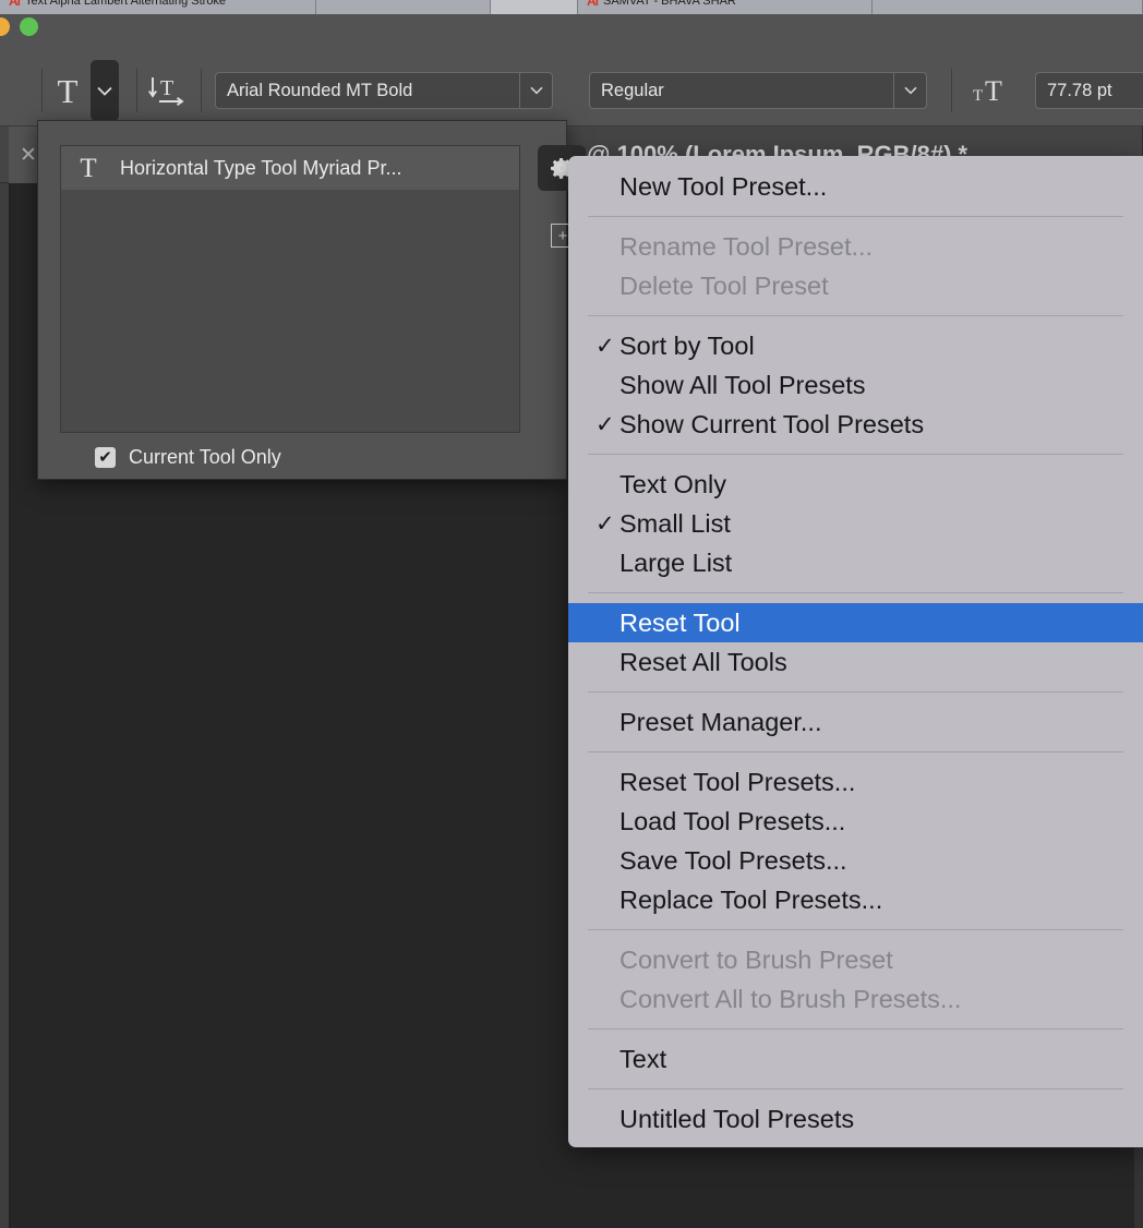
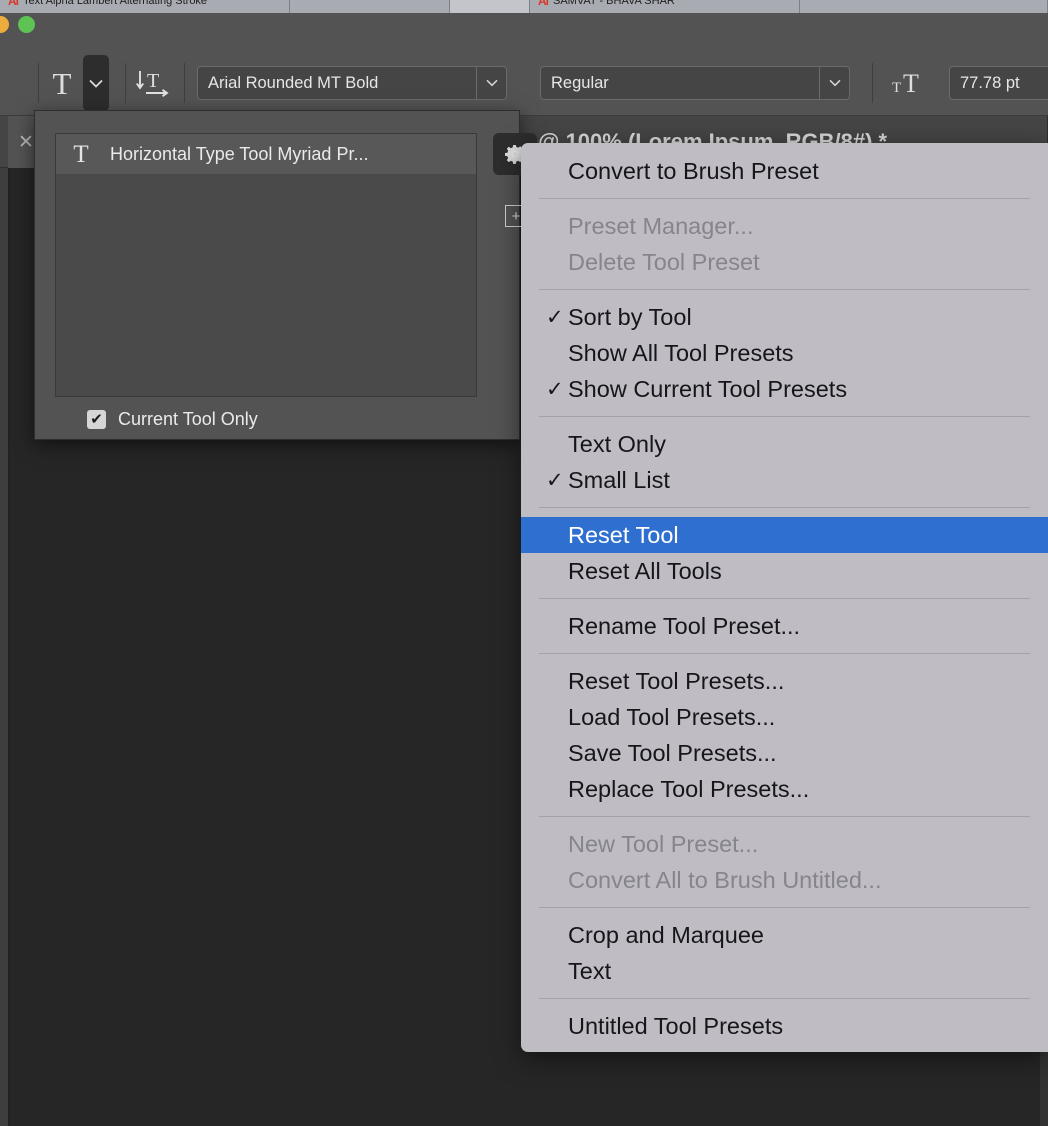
  Ai
  Text Alpha Lambert Alternating Stroke
  Ai
  SAMVAT - BHAVA SHAR
  T
  T
  Arial Rounded MT Bold
  Regular
  T
  T
  77.78 pt
  ✕
  @ 100% (Lorem Ipsum, RGB/8#) *
  T
  Horizontal Type Tool Myriad Pr...
  ✔
  Current Tool Only
  +
- New Tool Preset...
+ Convert to Brush Preset
- Rename Tool Preset...
+ Preset Manager...
  Delete Tool Preset
  ✓
  Sort by Tool
  Show All Tool Presets
  ✓
  Show Current Tool Presets
  Text Only
  ✓
  Small List
- Large List
  Reset Tool
  Reset All Tools
- Preset Manager...
+ Rename Tool Preset...
  Reset Tool Presets...
  Load Tool Presets...
  Save Tool Presets...
  Replace Tool Presets...
- Convert to Brush Preset
+ New Tool Preset...
- Convert All to Brush Presets...
+ Convert All to Brush Untitled...
+ Crop and Marquee
  Text
  Untitled Tool Presets
